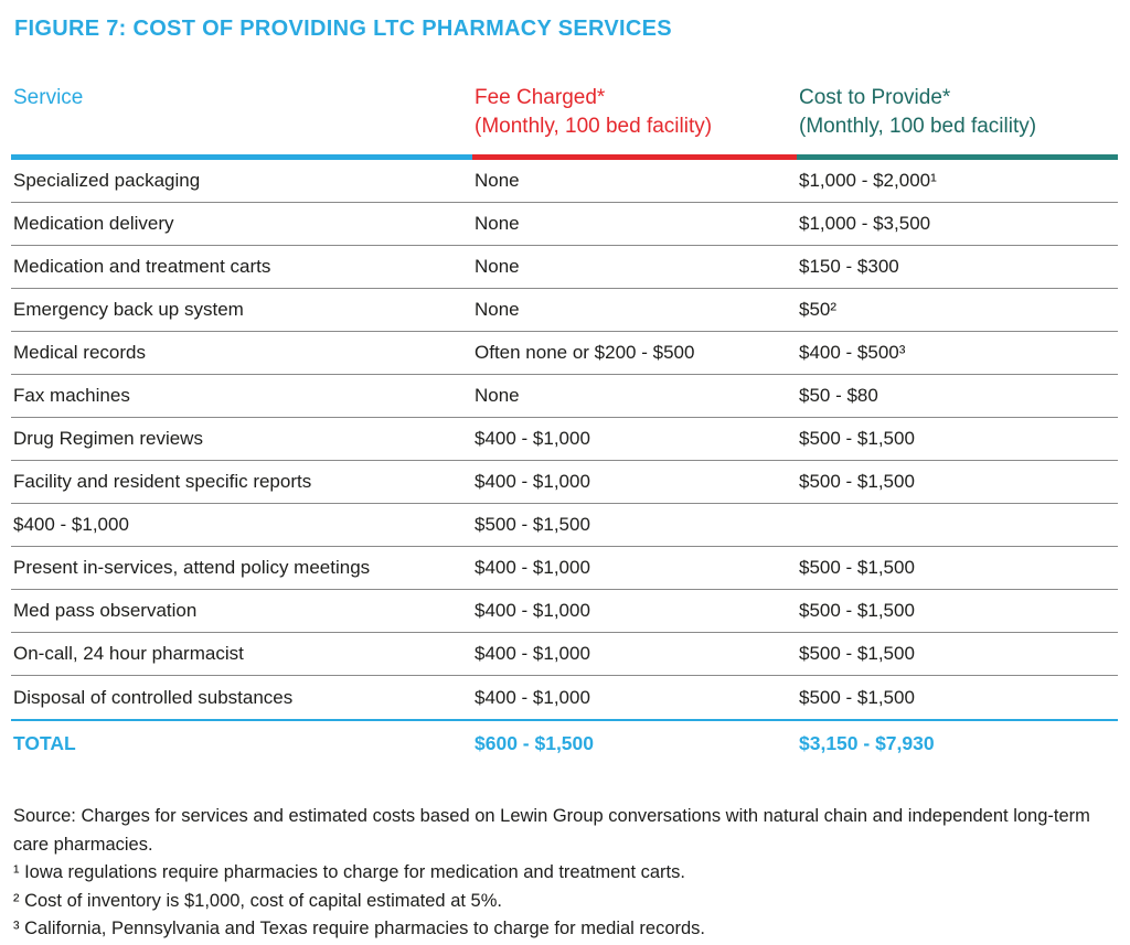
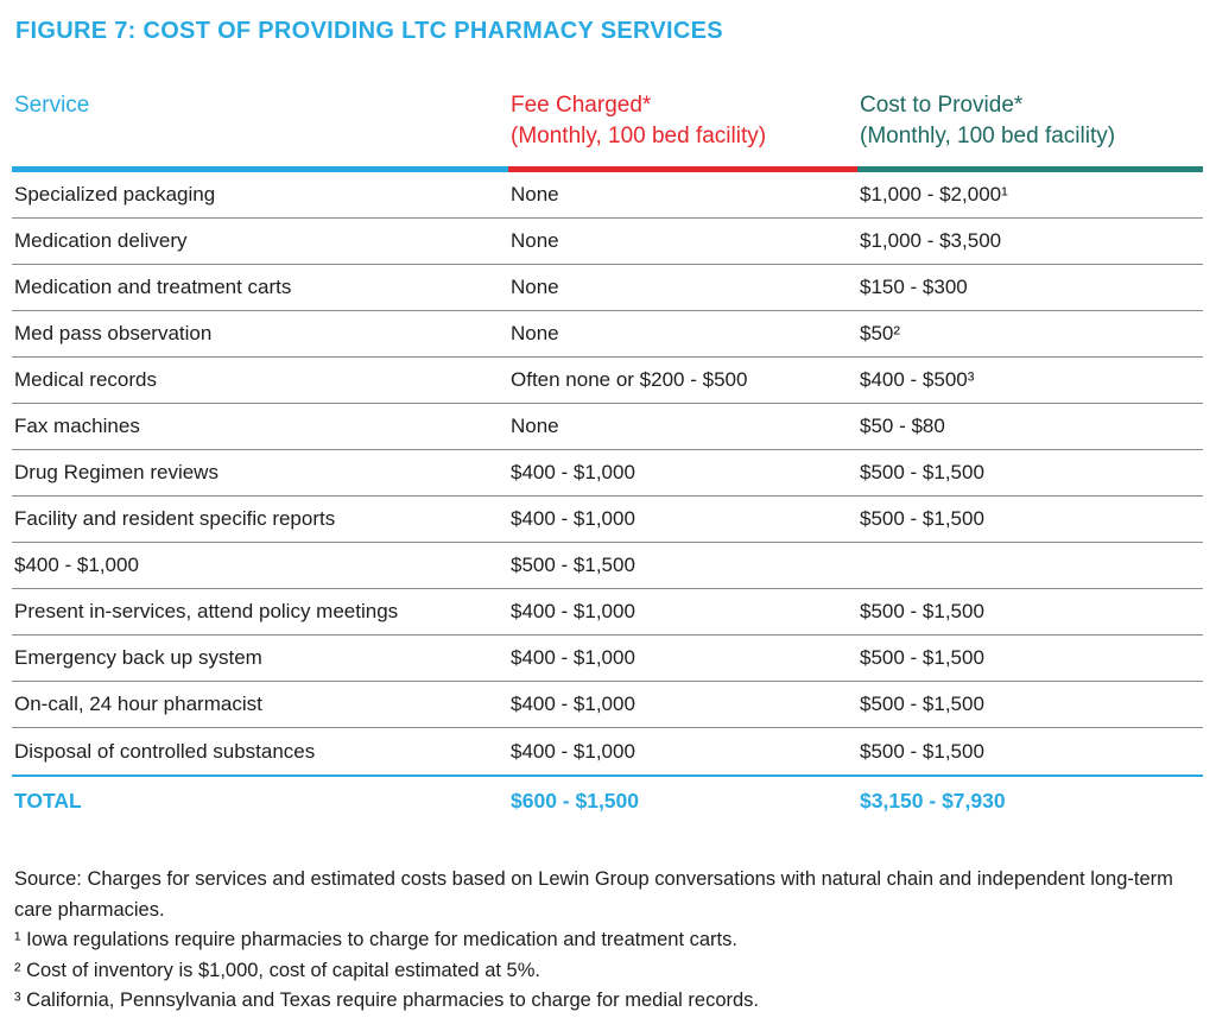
  FIGURE 7: COST OF PROVIDING LTC PHARMACY SERVICES
  Service
  Fee Charged*
  (Monthly, 100 bed facility)
  Cost to Provide*
  (Monthly, 100 bed facility)
  Specialized packaging
  None
  $1,000 - $2,000¹
  Medication delivery
  None
  $1,000 - $3,500
  Medication and treatment carts
  None
  $150 - $300
- Emergency back up system
+ Med pass observation
  None
  $50²
  Medical records
  Often none or $200 - $500
  $400 - $500³
  Fax machines
  None
  $50 - $80
  Drug Regimen reviews
  $400 - $1,000
  $500 - $1,500
  Facility and resident specific reports
  $400 - $1,000
  $500 - $1,500
  $400 - $1,000
  $500 - $1,500
  Present in-services, attend policy meetings
  $400 - $1,000
  $500 - $1,500
- Med pass observation
+ Emergency back up system
  $400 - $1,000
  $500 - $1,500
  On-call, 24 hour pharmacist
  $400 - $1,000
  $500 - $1,500
  Disposal of controlled substances
  $400 - $1,000
  $500 - $1,500
  TOTAL
  $600 - $1,500
  $3,150 - $7,930
  Source: Charges for services and estimated costs based on Lewin Group conversations with natural chain and independent long-term care pharmacies.
  ¹ Iowa regulations require pharmacies to charge for medication and treatment carts.
  ² Cost of inventory is $1,000, cost of capital estimated at 5%.
  ³ California, Pennsylvania and Texas require pharmacies to charge for medial records.
